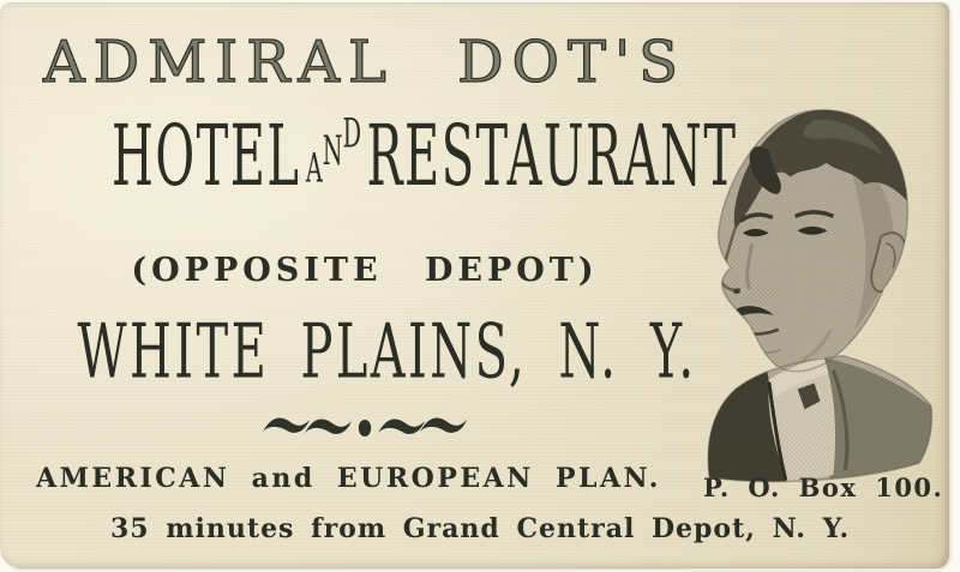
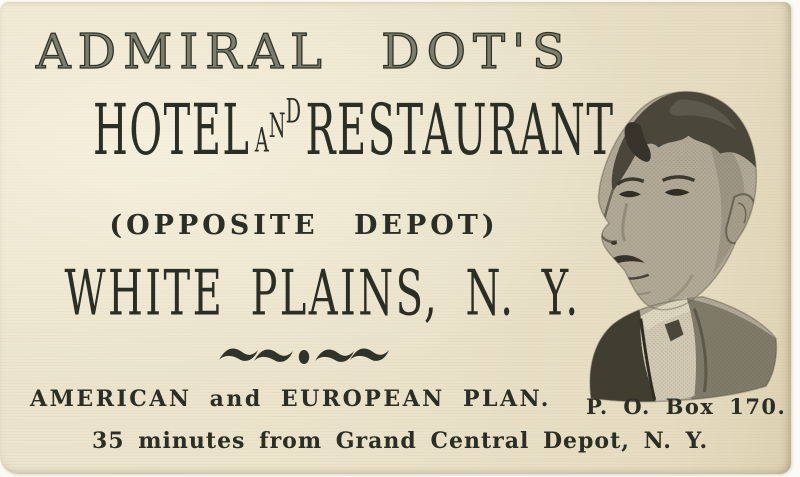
  ADMIRAL DOT'S
  HOTELANDRESTAURANT,
  (OPPOSITE DEPOT)
  WHITE PLAINS, N. Y.
  AMERICAN and EUROPEAN PLAN.
  35 minutes from Grand Central Depot, N. Y.
- P. O. Box 100.
+ P. O. Box 170.
